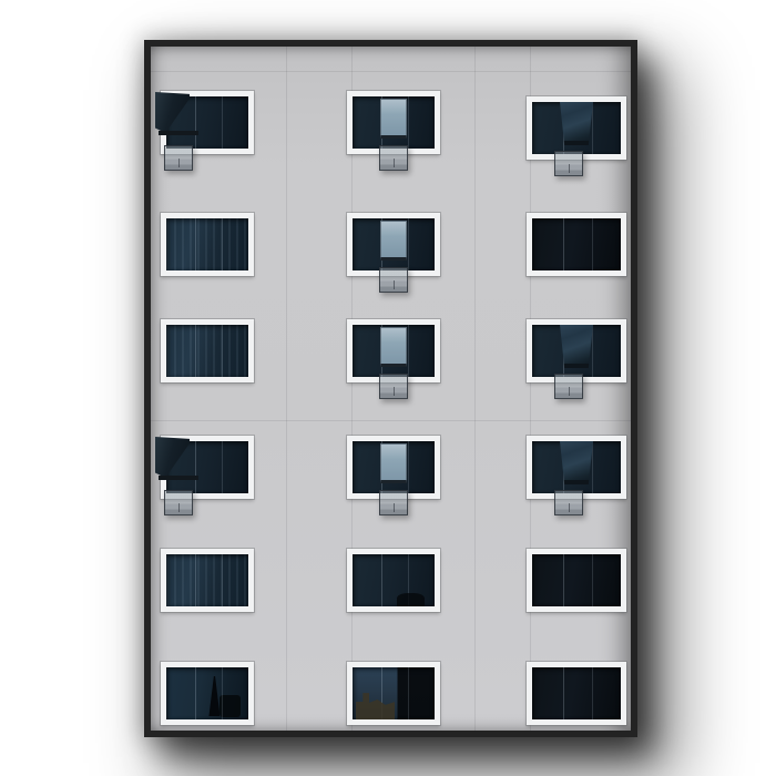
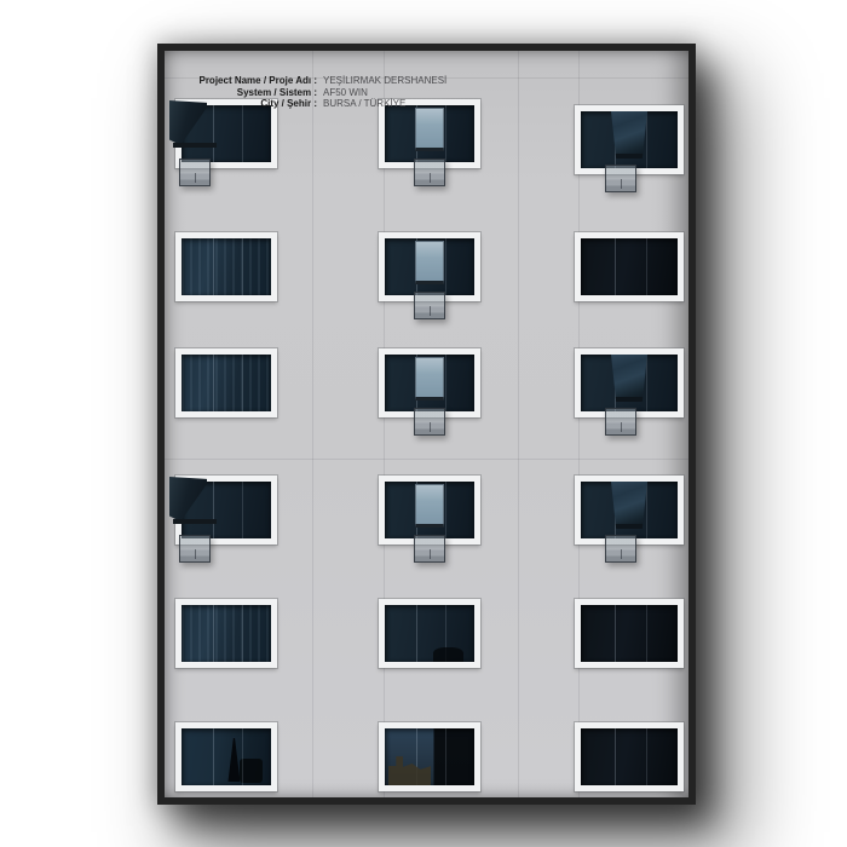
+ Project Name / Proje Adı :
+ YEŞİLIRMAK DERSHANESİ
+ System / Sistem :
+ AF50 WIN
+ City / Şehir :
+ BURSA / TÜRKİYE
